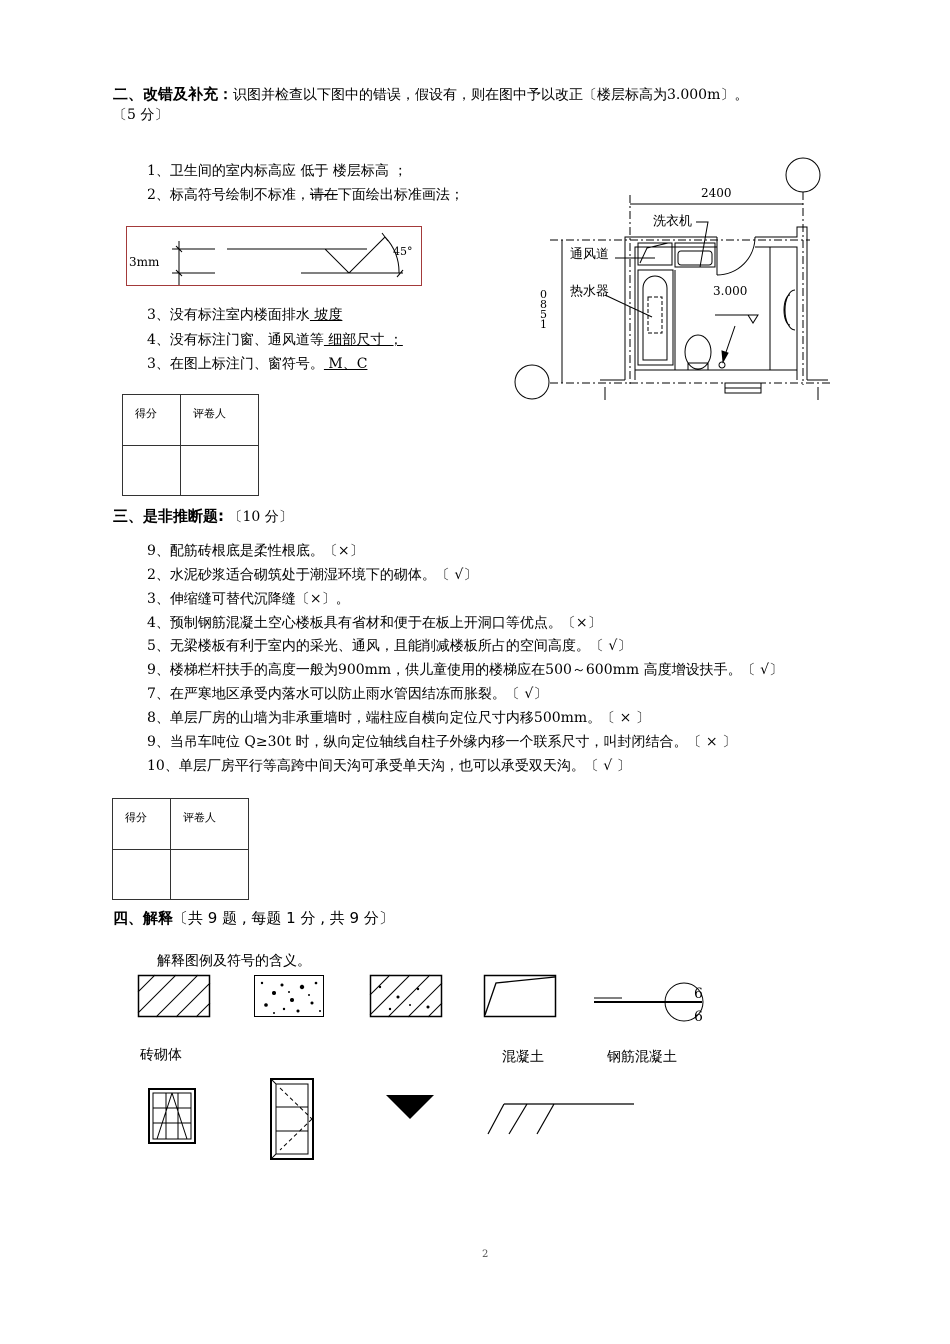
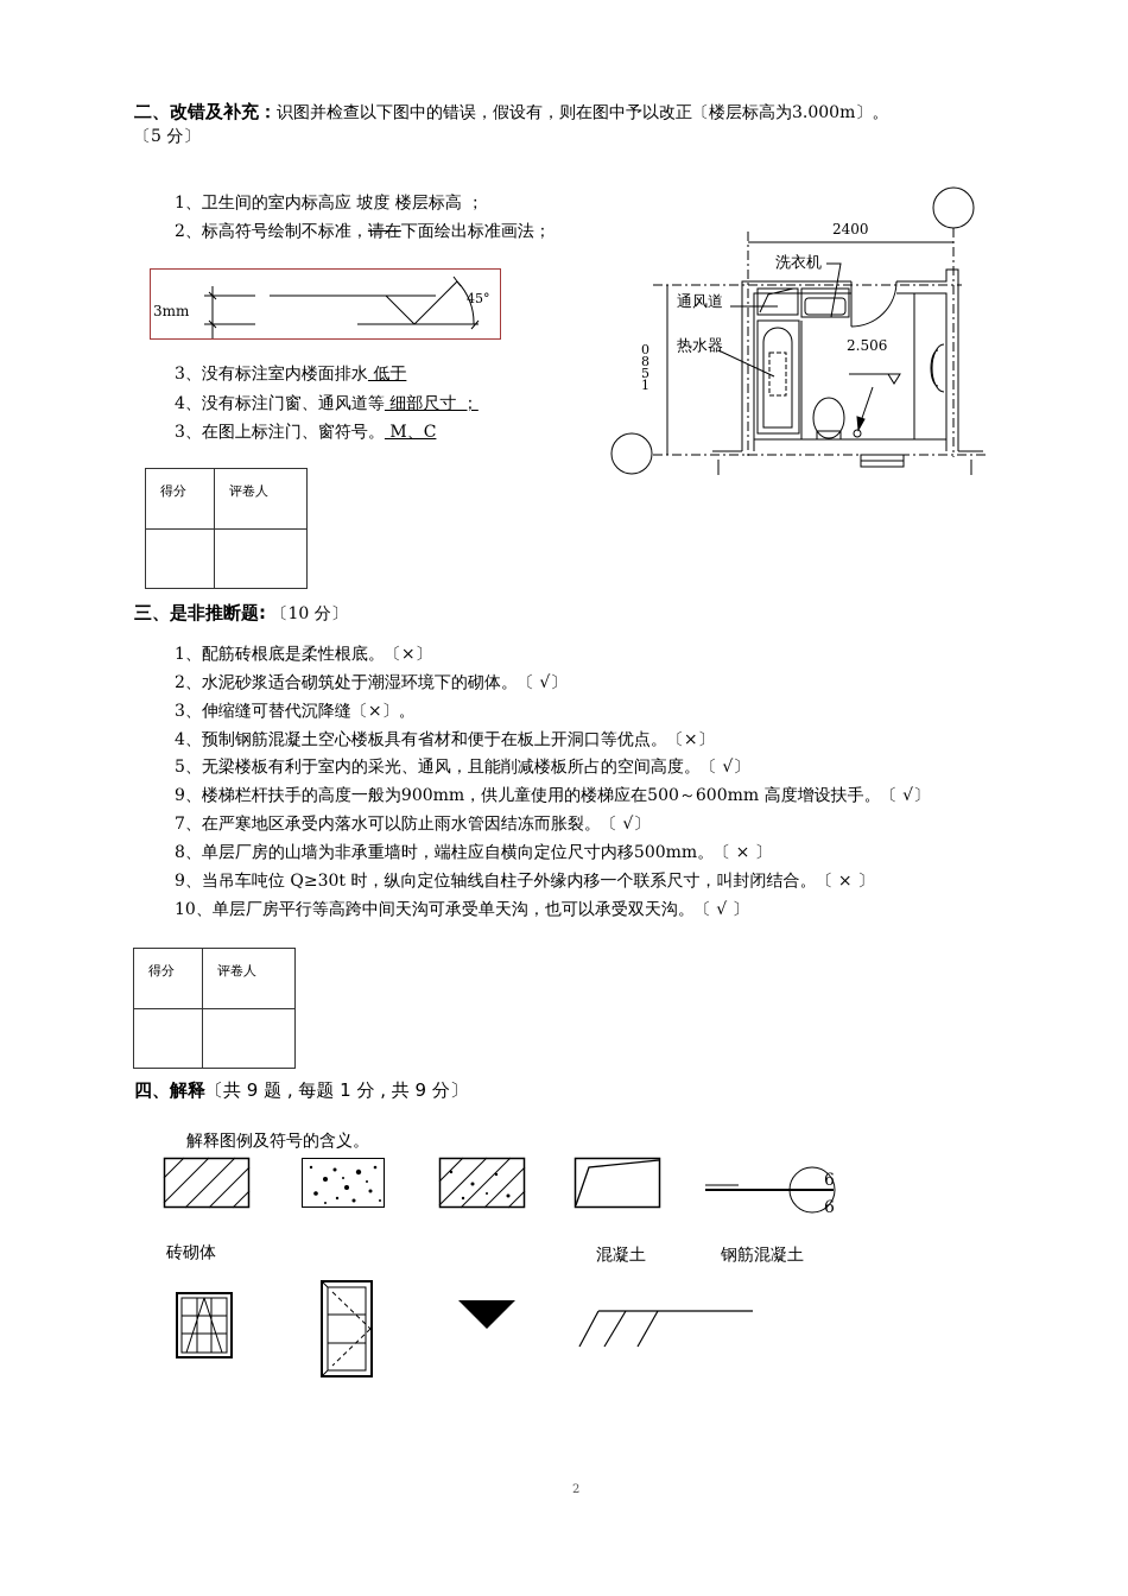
  二、改错及补充：识图并检查以下图中的错误，假设有，则在图中予以改正〔楼层标高为3.000m〕。
  〔5 分〕
- 1、卫生间的室内标高应 低于 楼层标高 ；
+ 1、卫生间的室内标高应 坡度 楼层标高 ；
  2、标高符号绘制不标准，请在下面绘出标准画法；
  3mm
  45°
- 3、没有标注室内楼面排水 坡度
+ 3、没有标注室内楼面排水 低于
  4、没有标注门窗、通风道等 细部尺寸 ；
  3、在图上标注门、窗符号。 M、C
  2400
  洗衣机
  通风道
  热水器
- 3.000
+ 2.506
  0851
  得分	评卷人
  三、是非推断题: 〔10 分〕
- 9、配筋砖根底是柔性根底。〔×〕
+ 1、配筋砖根底是柔性根底。〔×〕
  2、水泥砂浆适合砌筑处于潮湿环境下的砌体。〔 √〕
  3、伸缩缝可替代沉降缝〔×〕。
  4、预制钢筋混凝土空心楼板具有省材和便于在板上开洞口等优点。〔×〕
  5、无梁楼板有利于室内的采光、通风，且能削减楼板所占的空间高度。〔 √〕
  9、楼梯栏杆扶手的高度一般为900mm，供儿童使用的楼梯应在500～600mm 高度增设扶手。〔 √〕
  7、在严寒地区承受内落水可以防止雨水管因结冻而胀裂。〔 √〕
  8、单层厂房的山墙为非承重墙时，端柱应自横向定位尺寸内移500mm。〔 × 〕
  9、当吊车吨位 Q≥30t 时，纵向定位轴线自柱子外缘内移一个联系尺寸，叫封闭结合。〔 × 〕
  10、单层厂房平行等高跨中间天沟可承受单天沟，也可以承受双天沟。〔 √ 〕
  得分	评卷人
  四、解释〔共 9 题 , 每题 1 分 , 共 9 分〕
  解释图例及符号的含义。
  6
  6
  砖砌体
  混凝土
  钢筋混凝土
  2
